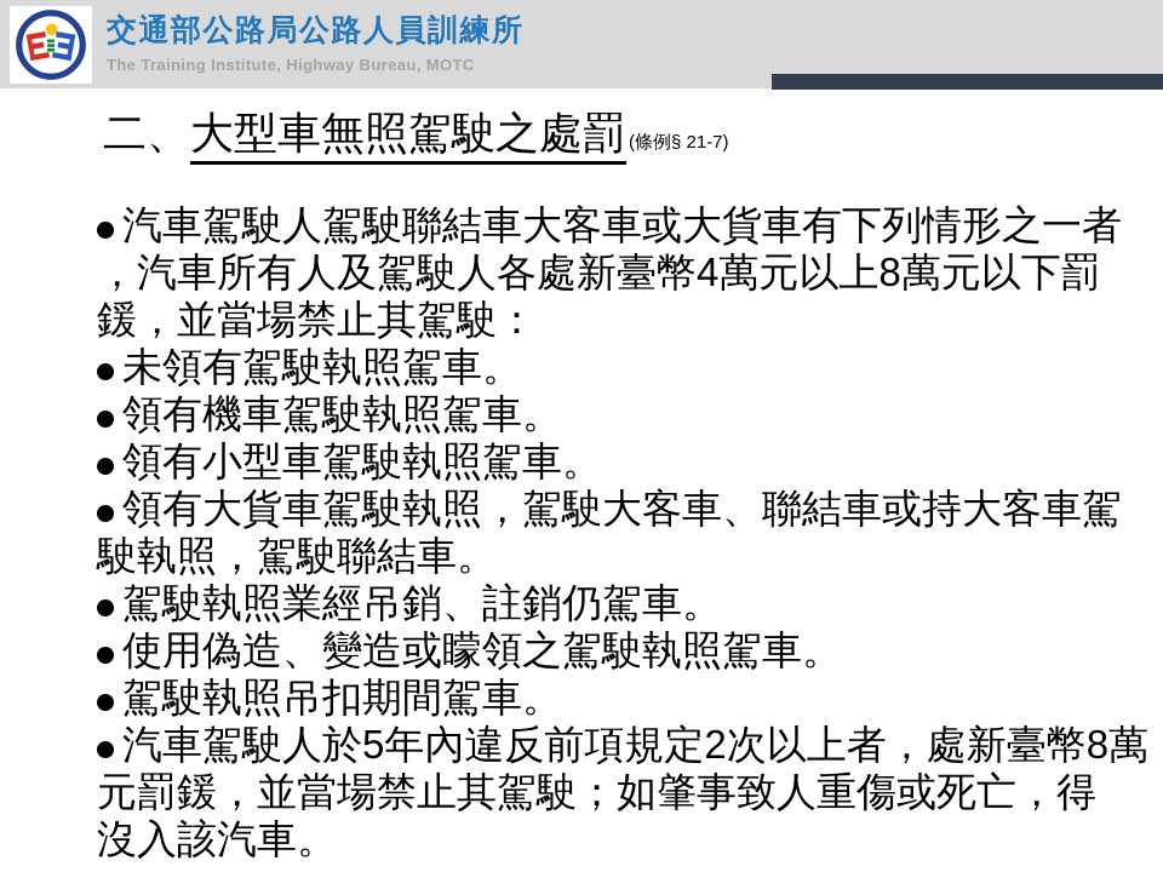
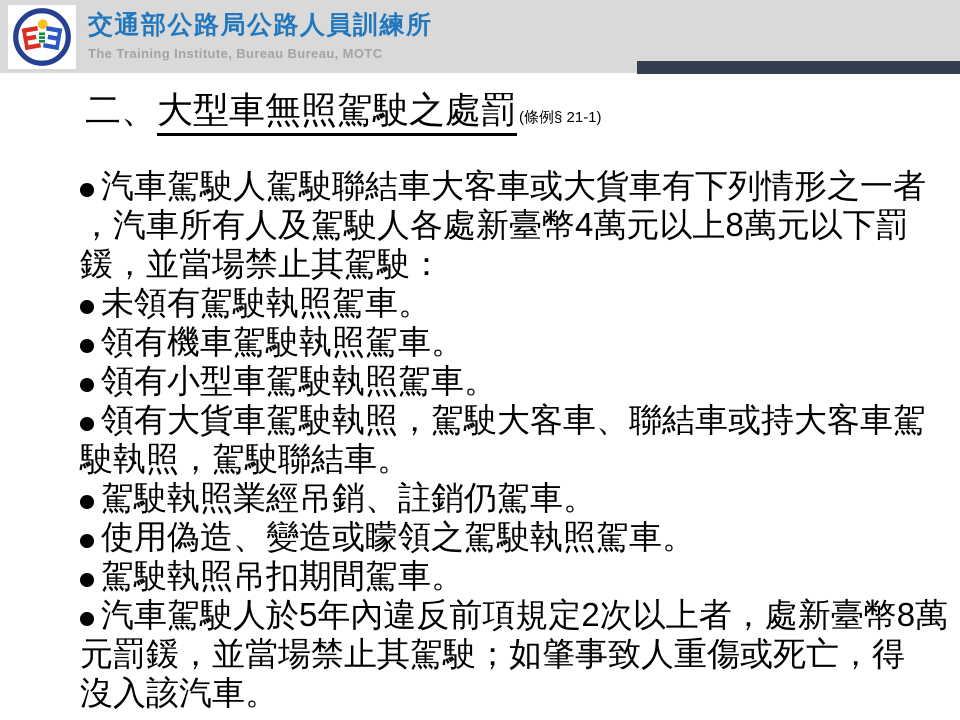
  交通部公路局公路人員訓練所
- The Training Institute, Highway Bureau, MOTC
+ The Training Institute, Bureau Bureau, MOTC
- 二、大型車無照駕駛之處罰(條例§ 21-7)
+ 二、大型車無照駕駛之處罰(條例§ 21-1)
  汽車駕駛人駕駛聯結車大客車或大貨車有下列情形之一者
  ，汽車所有人及駕駛人各處新臺幣4萬元以上8萬元以下罰
  鍰，並當場禁止其駕駛：
  未領有駕駛執照駕車。
  領有機車駕駛執照駕車。
  領有小型車駕駛執照駕車。
  領有大貨車駕駛執照，駕駛大客車、聯結車或持大客車駕
  駛執照，駕駛聯結車。
  駕駛執照業經吊銷、註銷仍駕車。
  使用偽造、變造或矇領之駕駛執照駕車。
  駕駛執照吊扣期間駕車。
  汽車駕駛人於5年內違反前項規定2次以上者，處新臺幣8萬
  元罰鍰，並當場禁止其駕駛；如肇事致人重傷或死亡，得
  沒入該汽車。
